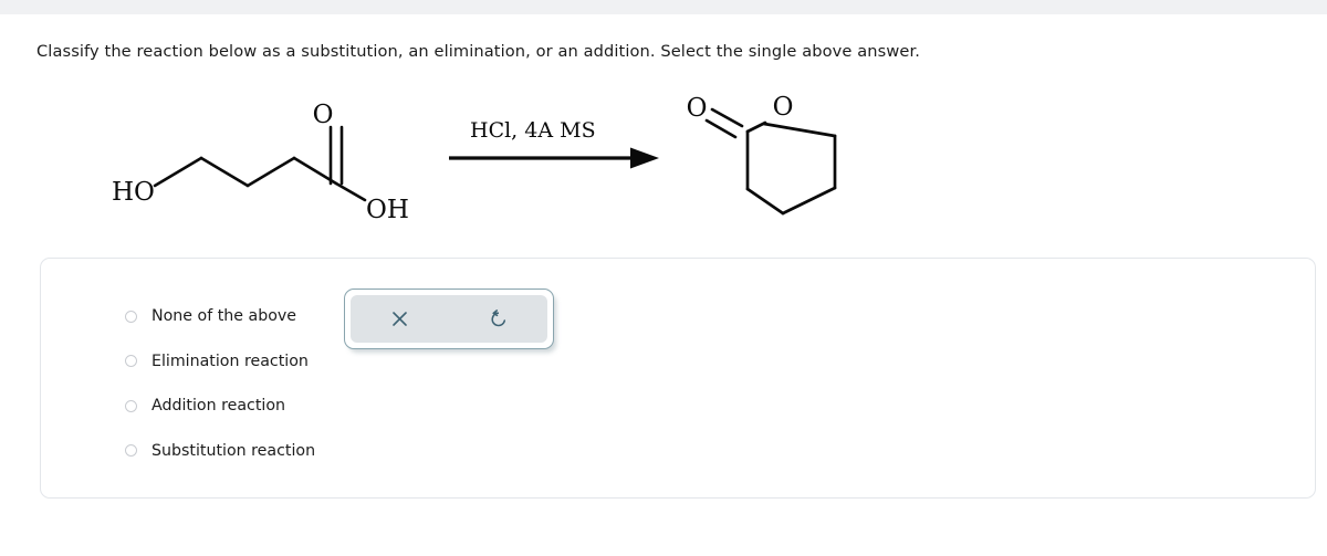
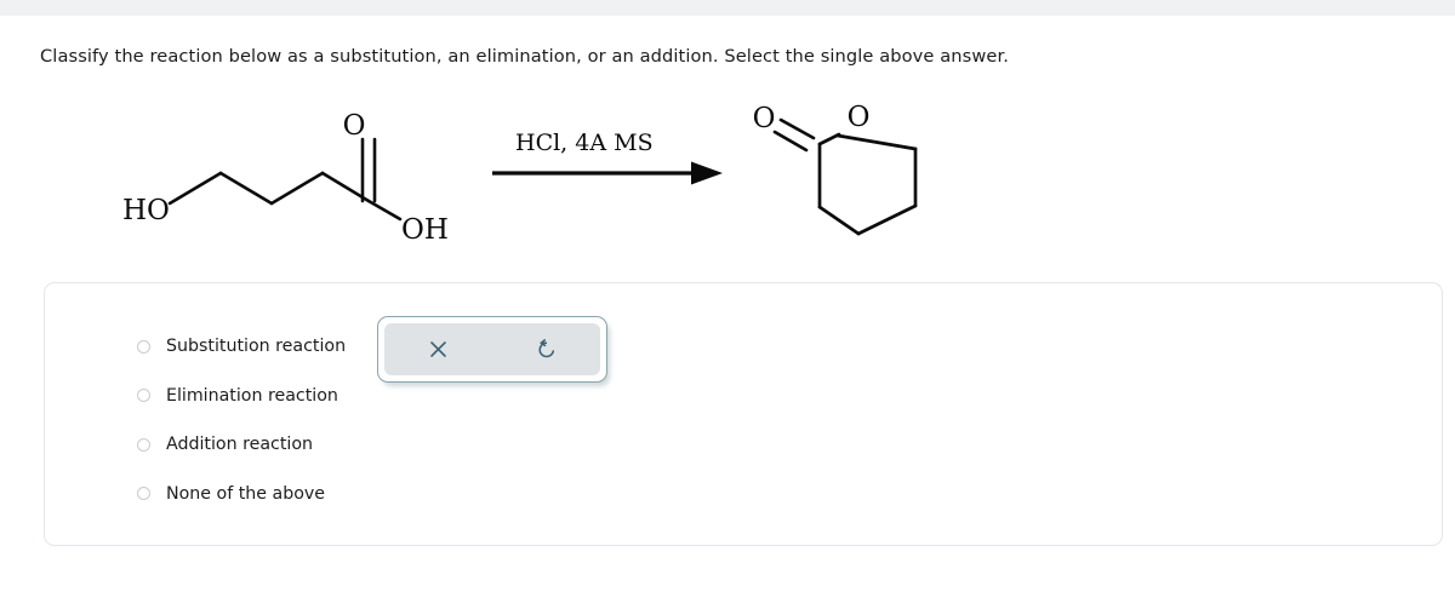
  Classify the reaction below as a substitution, an elimination, or an addition. Select the single above answer.
  HO
  OH
  O
  O
  O
  HCl, 4A MS
- None of the above
+ Substitution reaction
  Elimination reaction
  Addition reaction
- Substitution reaction
+ None of the above
